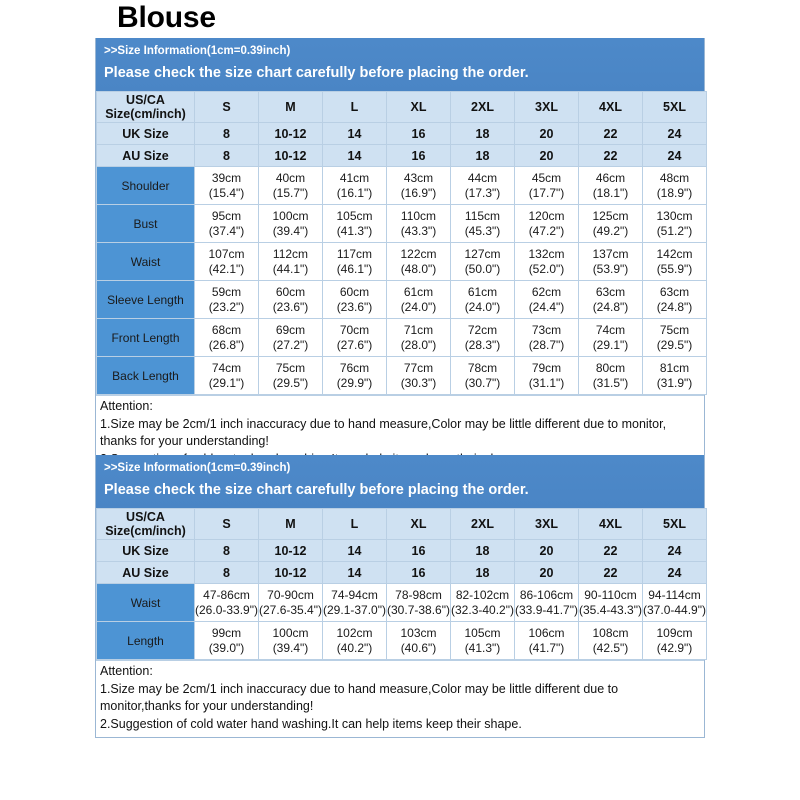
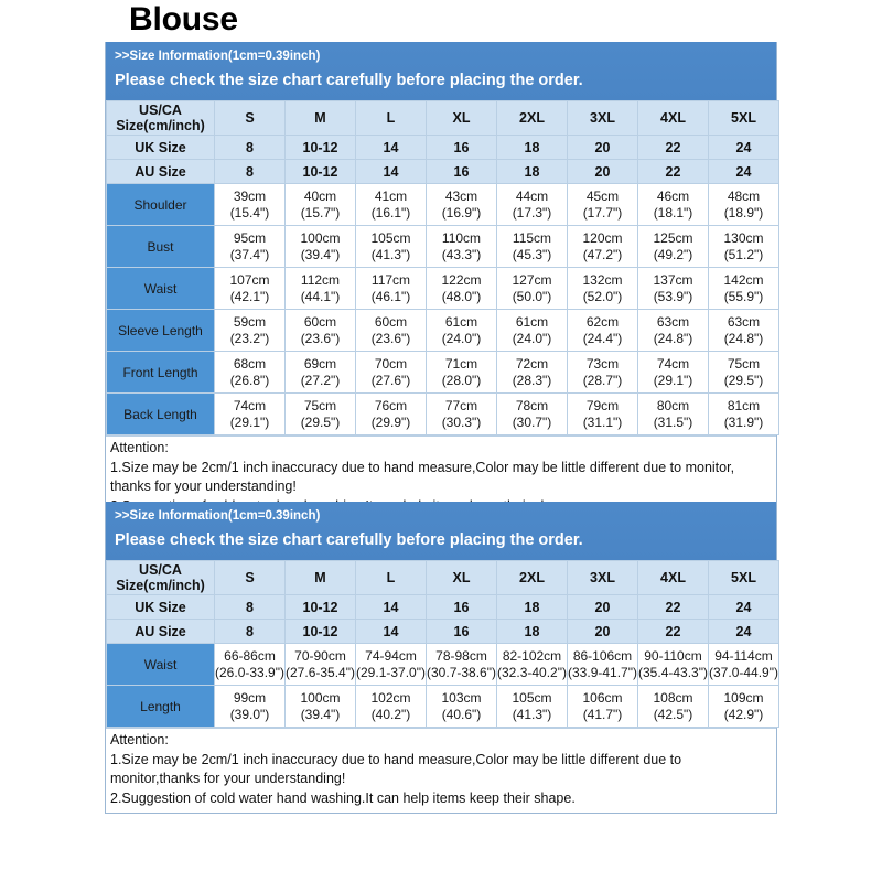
  Blouse
  >>Size Information(1cm=0.39inch)
  Please check the size chart carefully before placing the order.
  US/CA Size(cm/inch)	S	M	L	XL	2XL	3XL	4XL	5XL
  UK Size	8	10-12	14	16	18	20	22	24
  AU Size	8	10-12	14	16	18	20	22	24
  Shoulder	39cm(15.4")	40cm(15.7")	41cm(16.1")	43cm(16.9")	44cm(17.3")	45cm(17.7")	46cm(18.1")	48cm(18.9")
  Bust	95cm(37.4")	100cm(39.4")	105cm(41.3")	110cm(43.3")	115cm(45.3")	120cm(47.2")	125cm(49.2")	130cm(51.2")
  Waist	107cm(42.1")	112cm(44.1")	117cm(46.1")	122cm(48.0")	127cm(50.0")	132cm(52.0")	137cm(53.9")	142cm(55.9")
  Sleeve Length	59cm(23.2")	60cm(23.6")	60cm(23.6")	61cm(24.0")	61cm(24.0")	62cm(24.4")	63cm(24.8")	63cm(24.8")
  Front Length	68cm(26.8")	69cm(27.2")	70cm(27.6")	71cm(28.0")	72cm(28.3")	73cm(28.7")	74cm(29.1")	75cm(29.5")
  Back Length	74cm(29.1")	75cm(29.5")	76cm(29.9")	77cm(30.3")	78cm(30.7")	79cm(31.1")	80cm(31.5")	81cm(31.9")
  Attention:
  1.Size may be 2cm/1 inch inaccuracy due to hand measure,Color may be little different due to monitor, thanks for your understanding!
  >>Size Information(1cm=0.39inch)
  Please check the size chart carefully before placing the order.
  US/CA Size(cm/inch)	S	M	L	XL	2XL	3XL	4XL	5XL
  UK Size	8	10-12	14	16	18	20	22	24
  AU Size	8	10-12	14	16	18	20	22	24
- Waist	47-86cm(26.0-33.9")	70-90cm(27.6-35.4")	74-94cm(29.1-37.0")	78-98cm(30.7-38.6")	82-102cm(32.3-40.2")	86-106cm(33.9-41.7")	90-110cm(35.4-43.3")	94-114cm(37.0-44.9")
+ Waist	66-86cm(26.0-33.9")	70-90cm(27.6-35.4")	74-94cm(29.1-37.0")	78-98cm(30.7-38.6")	82-102cm(32.3-40.2")	86-106cm(33.9-41.7")	90-110cm(35.4-43.3")	94-114cm(37.0-44.9")
  Length	99cm(39.0")	100cm(39.4")	102cm(40.2")	103cm(40.6")	105cm(41.3")	106cm(41.7")	108cm(42.5")	109cm(42.9")
  Attention:
  1.Size may be 2cm/1 inch inaccuracy due to hand measure,Color may be little different due to monitor,thanks for your understanding!
  2.Suggestion of cold water hand washing.It can help items keep their shape.
